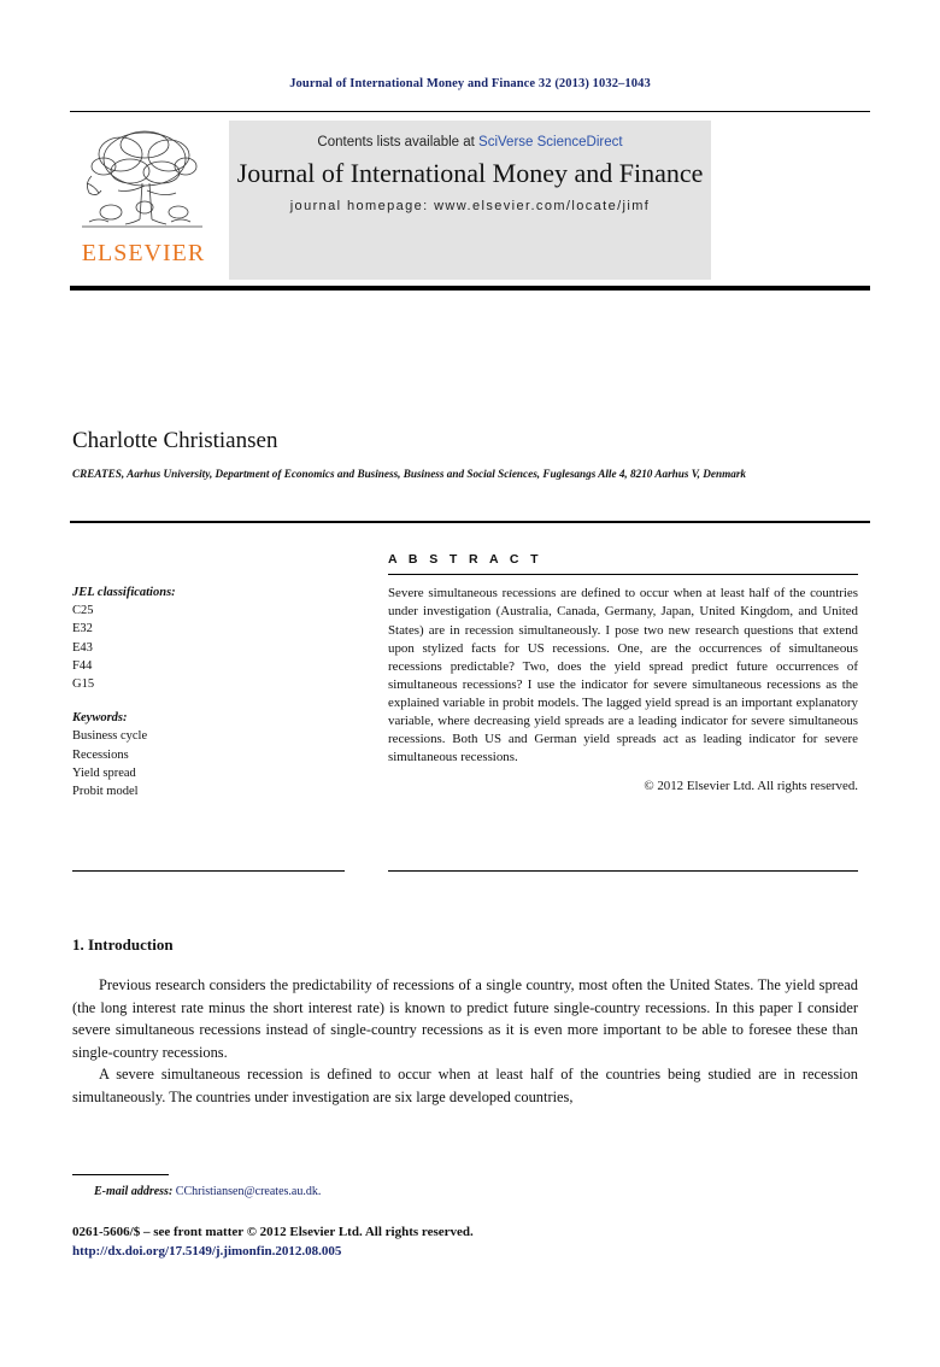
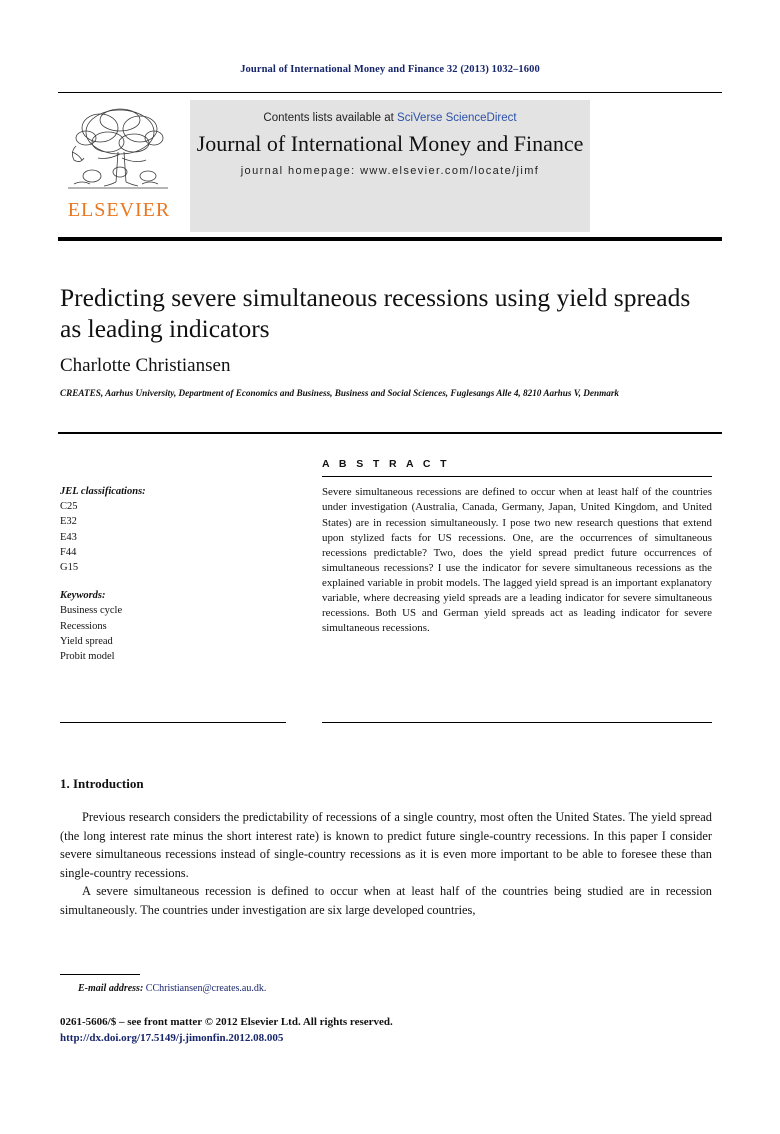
- Journal of International Money and Finance 32 (2013) 1032–1043
+ Journal of International Money and Finance 32 (2013) 1032–1600
  ELSEVIER
  Contents lists available at SciVerse ScienceDirect
  Journal of International Money and Finance
  journal homepage: www.elsevier.com/locate/jimf
+ Predicting severe simultaneous recessions using yield spreads as leading indicators
  Charlotte Christiansen
  CREATES, Aarhus University, Department of Economics and Business, Business and Social Sciences, Fuglesangs Alle 4, 8210 Aarhus V, Denmark
  JEL classifications:
  C25
  E32
  E43
  F44
  G15
  Keywords:
  Business cycle
  Recessions
  Yield spread
  Probit model
  A B S T R A C T
  Severe simultaneous recessions are defined to occur when at least half of the countries under investigation (Australia, Canada, Germany, Japan, United Kingdom, and United States) are in recession simultaneously. I pose two new research questions that extend upon stylized facts for US recessions. One, are the occurrences of simultaneous recessions predictable? Two, does the yield spread predict future occurrences of simultaneous recessions? I use the indicator for severe simultaneous recessions as the explained variable in probit models. The lagged yield spread is an important explanatory variable, where decreasing yield spreads are a leading indicator for severe simultaneous recessions. Both US and German yield spreads act as leading indicator for severe simultaneous recessions.
- © 2012 Elsevier Ltd. All rights reserved.
  1. Introduction
  Previous research considers the predictability of recessions of a single country, most often the United States. The yield spread (the long interest rate minus the short interest rate) is known to predict future single-country recessions. In this paper I consider severe simultaneous recessions instead of single-country recessions as it is even more important to be able to foresee these than single-country recessions.
  A severe simultaneous recession is defined to occur when at least half of the countries being studied are in recession simultaneously. The countries under investigation are six large developed countries,
  E-mail address: CChristiansen@creates.au.dk.
  0261-5606/$ – see front matter © 2012 Elsevier Ltd. All rights reserved.
  http://dx.doi.org/17.5149/j.jimonfin.2012.08.005
